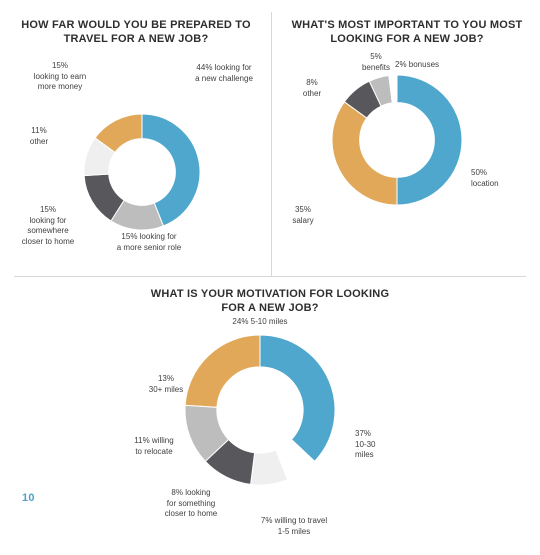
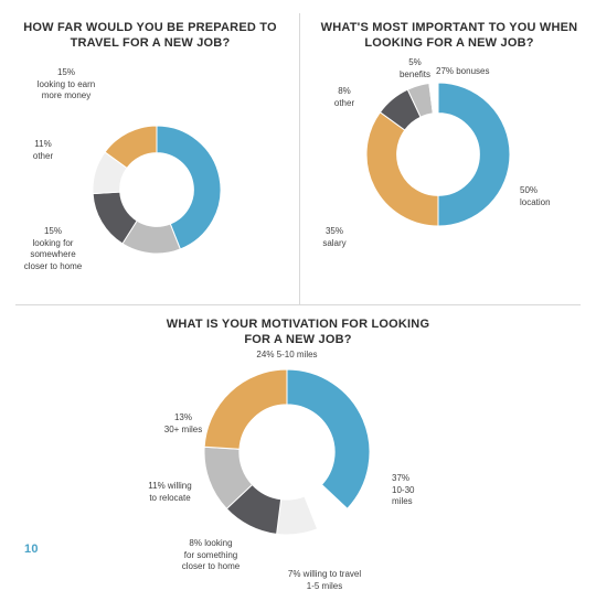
  HOW FAR WOULD YOU BE PREPARED TO TRAVEL FOR A NEW JOB?
- 44% looking for
- a new challenge
- 15% looking for
- a more senior role
  15%
  looking for
  somewhere
  closer to home
  11%
  other
  15%
  looking to earn
  more money
- WHAT'S MOST IMPORTANT TO YOU MOST LOOKING FOR A NEW JOB?
+ WHAT'S MOST IMPORTANT TO YOU WHEN LOOKING FOR A NEW JOB?
  50%
  location
  35%
  salary
  8%
  other
  5%
  benefits
- 2% bonuses
+ 27% bonuses
  WHAT IS YOUR MOTIVATION FOR LOOKING FOR A NEW JOB?
  24% 5-10 miles
  37%
  10-30
  miles
  7% willing to travel
  1-5 miles
  8% looking
  for something
  closer to home
  11% willing
  to relocate
  13%
  30+ miles
  10
